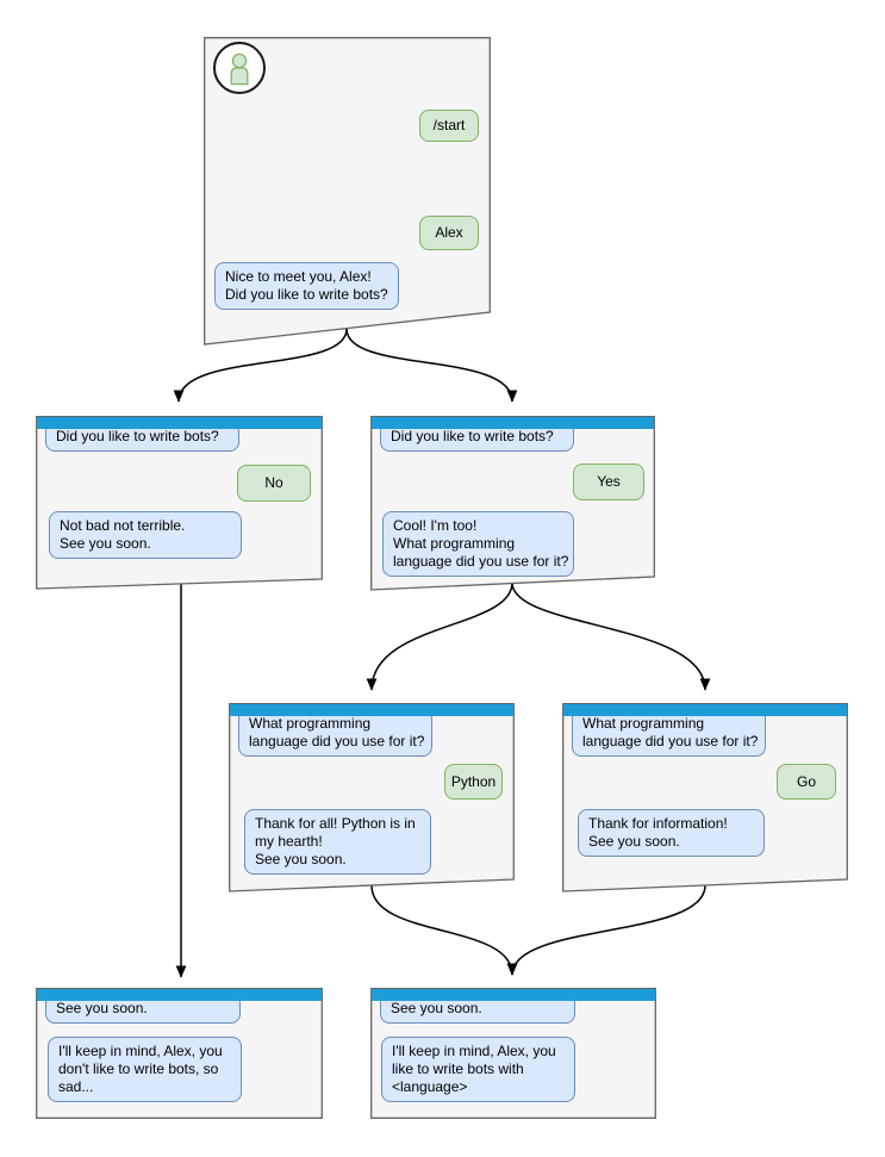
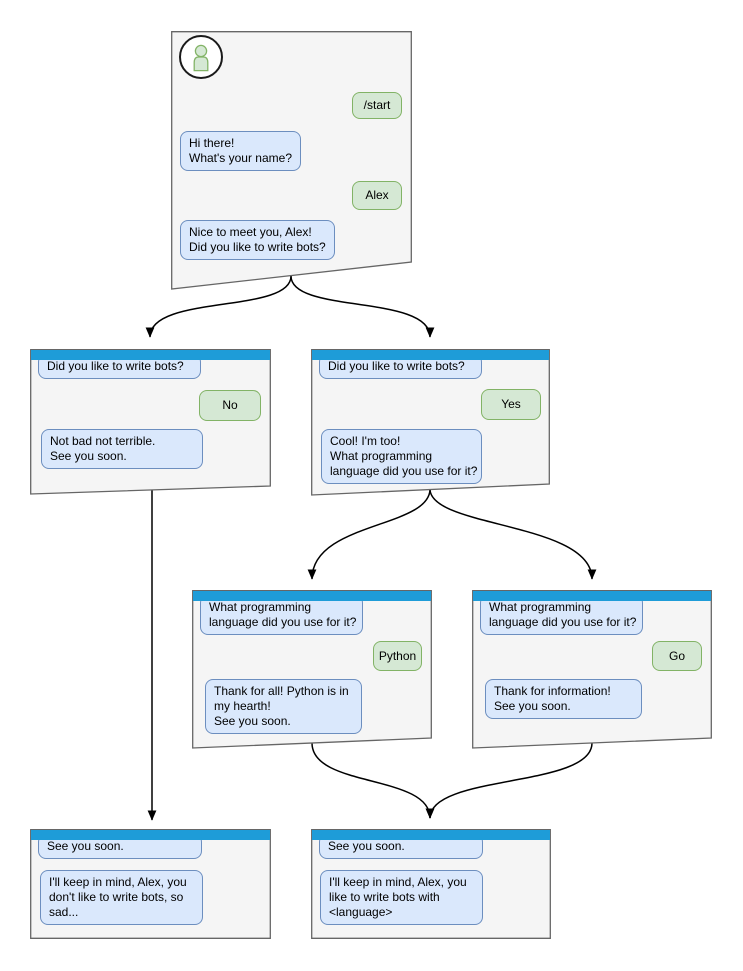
  /start
+ Hi there!
+ What's your name?
  Alex
  Nice to meet you, Alex!
  Did you like to write bots?
  Did you like to write bots?
  No
  Not bad not terrible.
  See you soon.
  Did you like to write bots?
  Yes
  Cool! I'm too!
  What programming
  language did you use for it?
  What programming
  language did you use for it?
  Python
  Thank for all! Python is in
  my hearth!
  See you soon.
  What programming
  language did you use for it?
  Go
  Thank for information!
  See you soon.
  See you soon.
  I'll keep in mind, Alex, you
  don't like to write bots, so
  sad...
  See you soon.
  I'll keep in mind, Alex, you
  like to write bots with
  <language>
